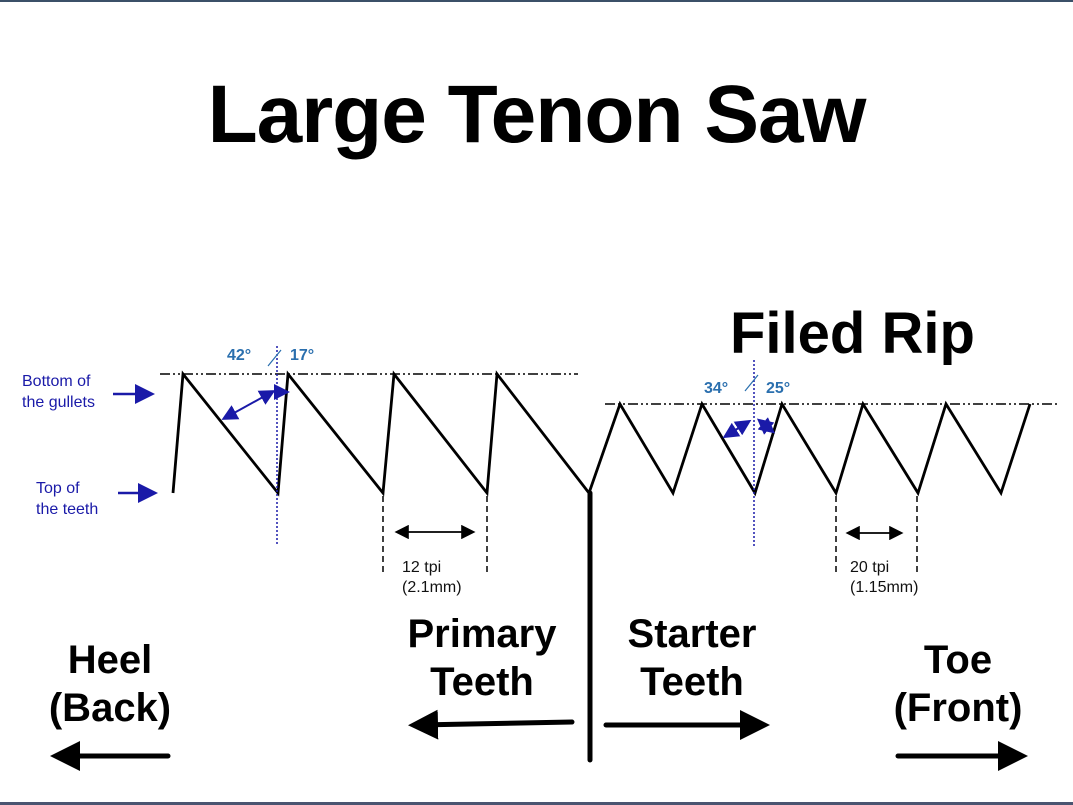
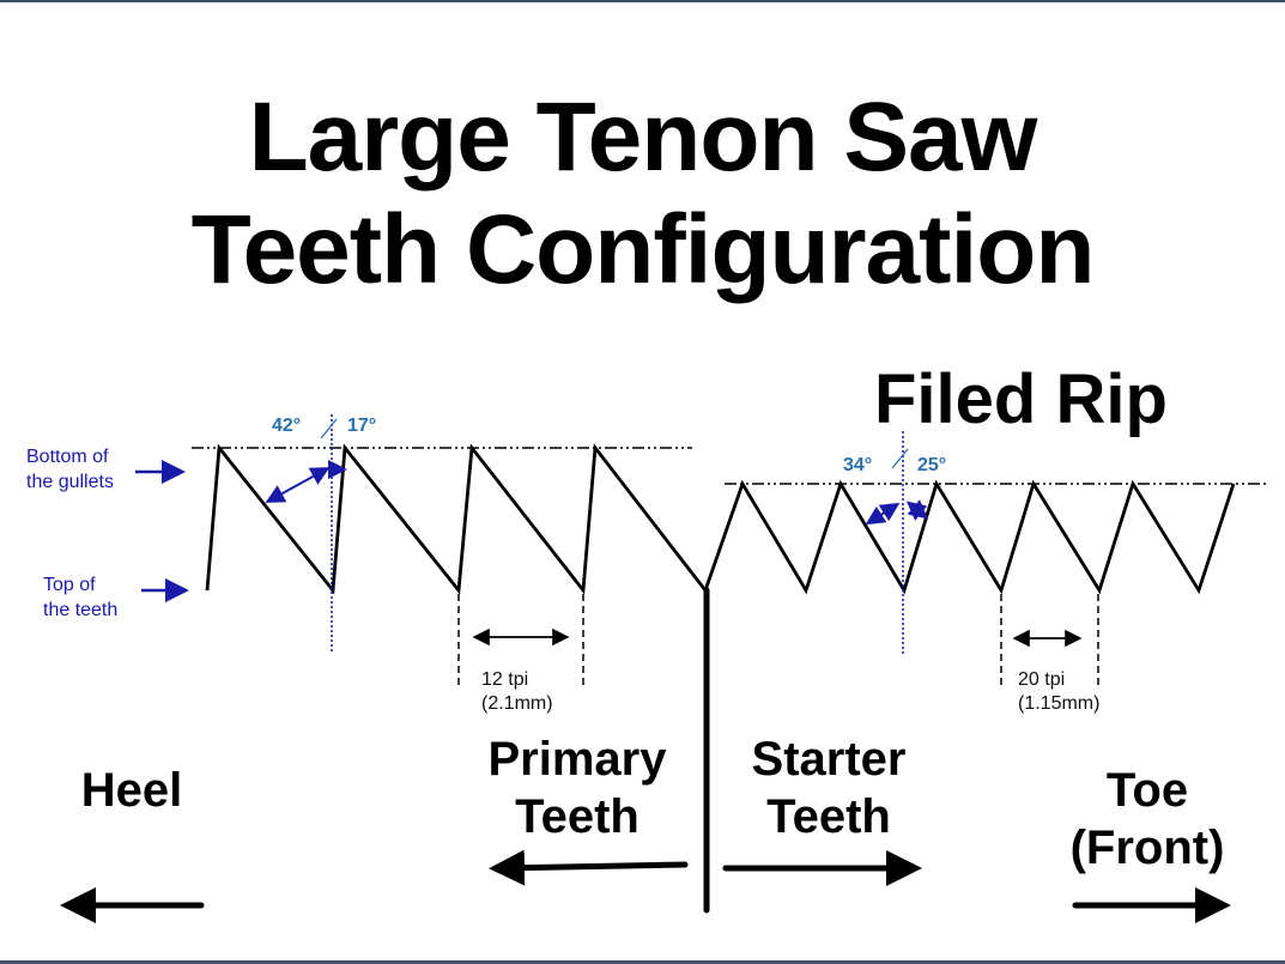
  Large Tenon Saw
+ Teeth Configuration
  Filed Rip
  Bottom of
  the gullets
  Top of
  the teeth
  42°
  17°
  34°
  25°
  12 tpi
  (2.1mm)
  20 tpi
  (1.15mm)
  Heel
- (Back)
  Primary
  Teeth
  Starter
  Teeth
  Toe
  (Front)
